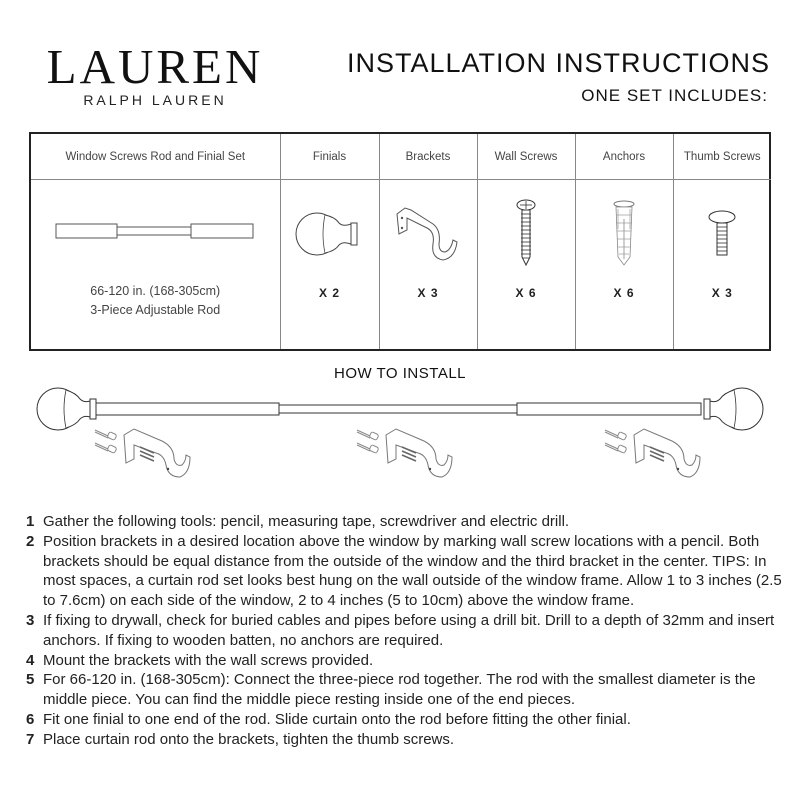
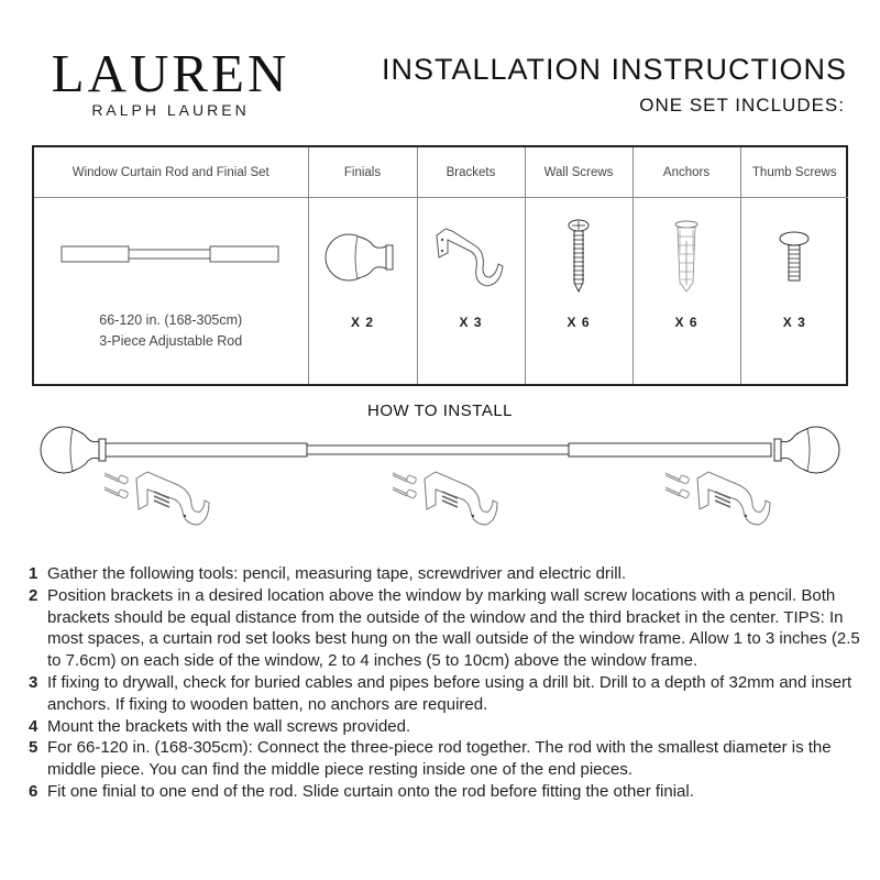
  LAUREN
  RALPH LAUREN
  INSTALLATION INSTRUCTIONS
  ONE SET INCLUDES:
- Window Screws Rod and Finial Set	Finials	Brackets	Wall Screws	Anchors	Thumb Screws
+ Window Curtain Rod and Finial Set	Finials	Brackets	Wall Screws	Anchors	Thumb Screws
  66-120 in. (168-305cm) 3-Piece Adjustable Rod	X 2	X 3	X 6	X 6	X 3
  HOW TO INSTALL
  1
  Gather the following tools: pencil, measuring tape, screwdriver and electric drill.
  2
  Position brackets in a desired location above the window by marking wall screw locations with a pencil. Both brackets should be equal distance from the outside of the window and the third bracket in the center. TIPS: In most spaces, a curtain rod set looks best hung on the wall outside of the window frame. Allow 1 to 3 inches (2.5 to 7.6cm) on each side of the window, 2 to 4 inches (5 to 10cm) above the window frame.
  3
  If fixing to drywall, check for buried cables and pipes before using a drill bit. Drill to a depth of 32mm and insert anchors. If fixing to wooden batten, no anchors are required.
  4
  Mount the brackets with the wall screws provided.
  5
  For 66-120 in. (168-305cm): Connect the three-piece rod together. The rod with the smallest diameter is the middle piece. You can find the middle piece resting inside one of the end pieces.
  6
  Fit one finial to one end of the rod. Slide curtain onto the rod before fitting the other finial.
- 7
- Place curtain rod onto the brackets, tighten the thumb screws.
